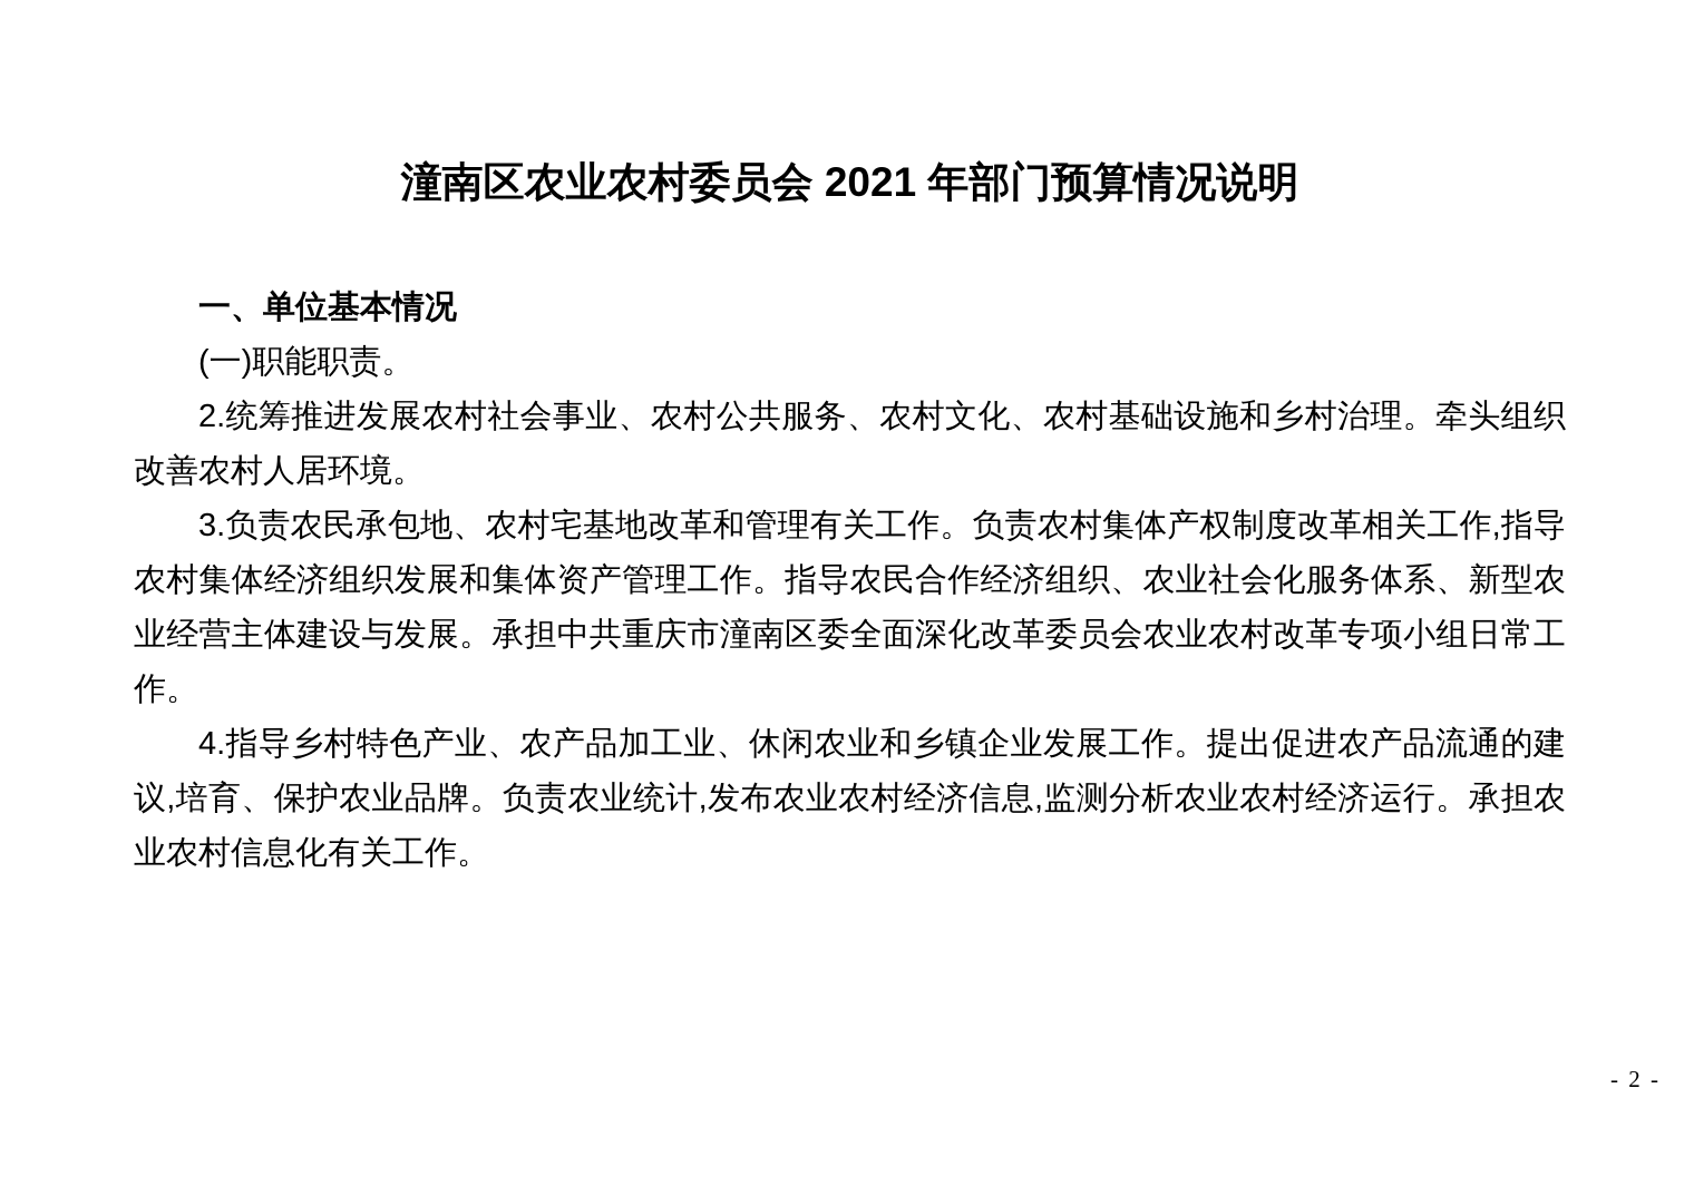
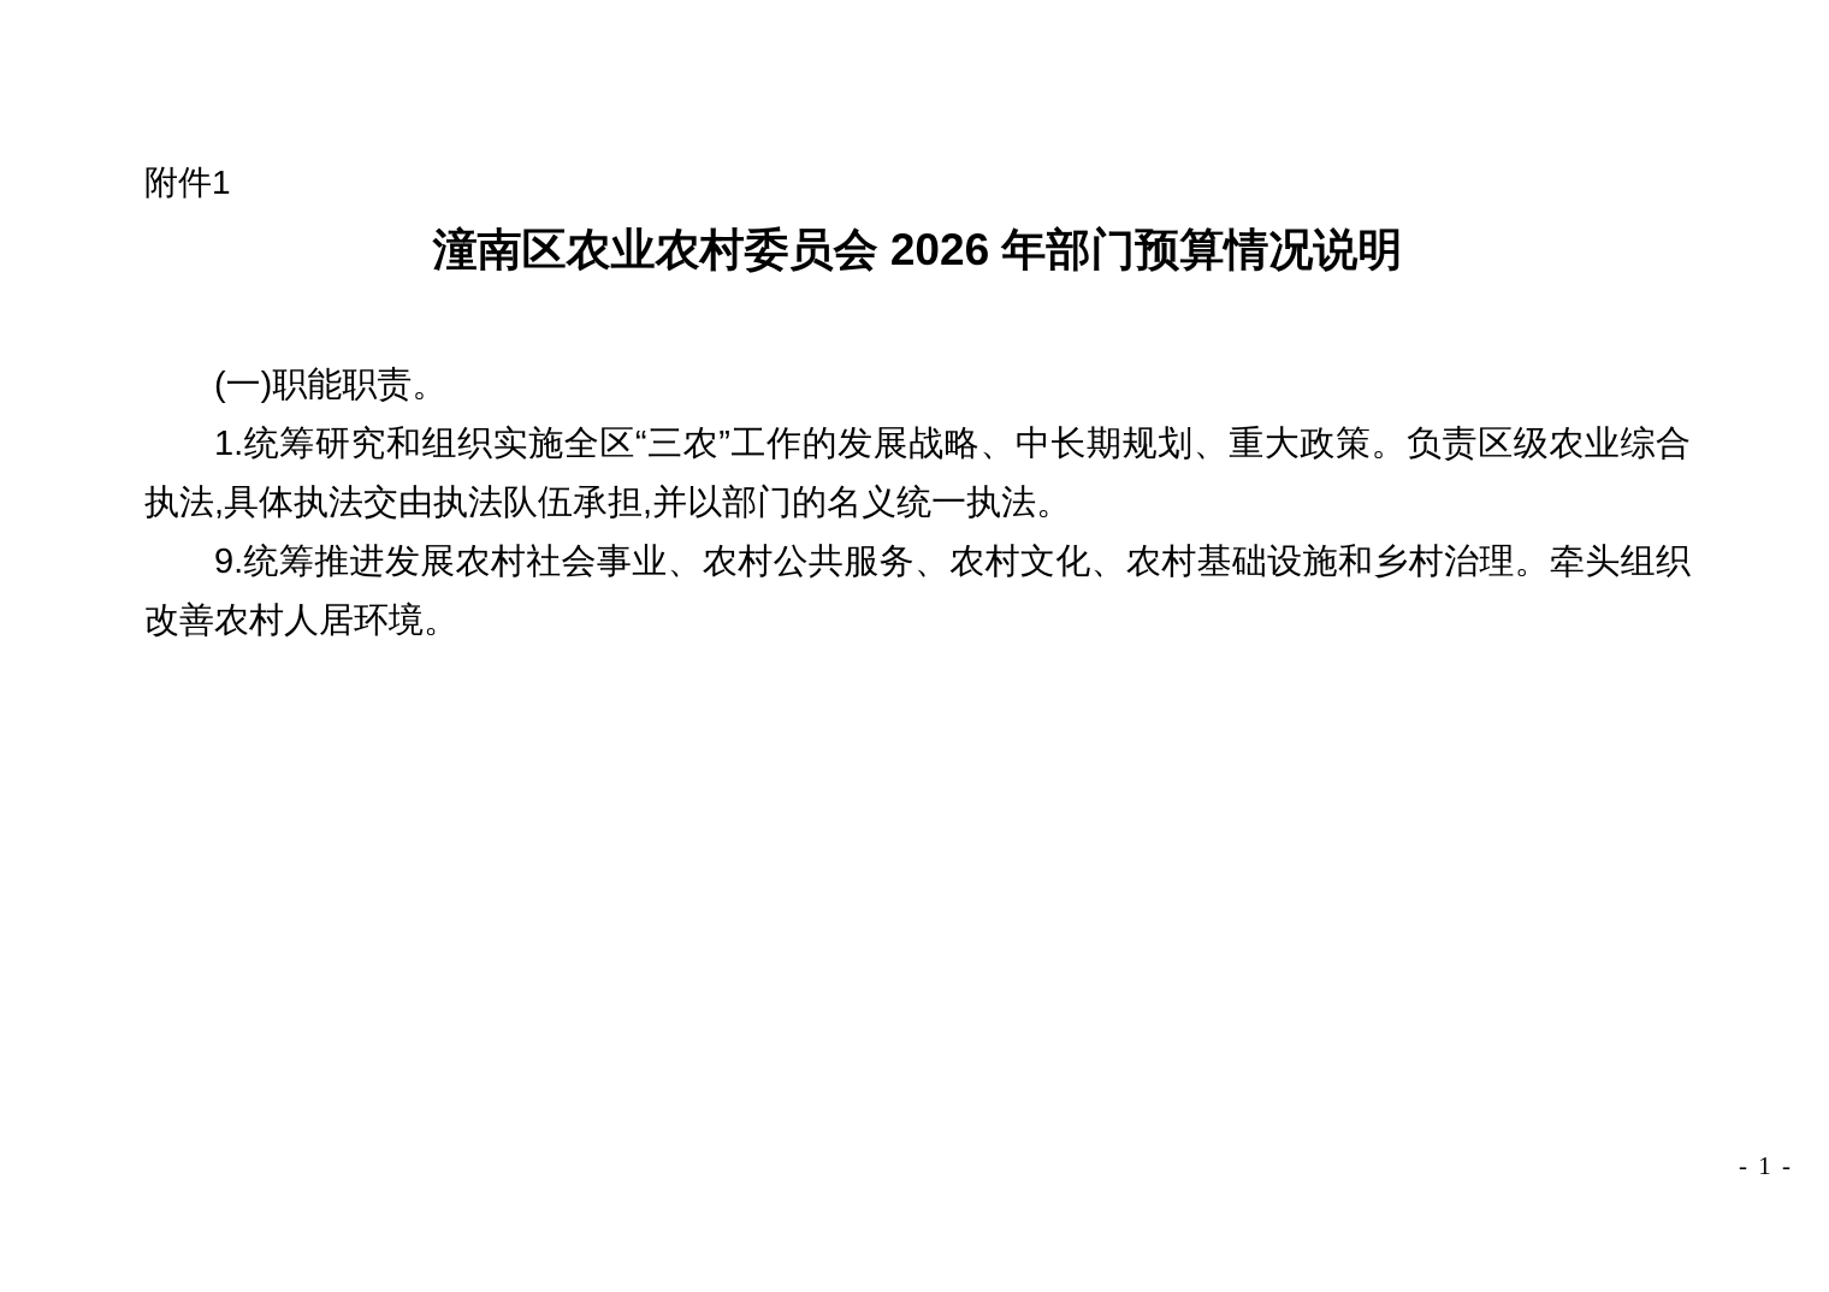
+ 附件1
- 潼南区农业农村委员会 2021 年部门预算情况说明
+ 潼南区农业农村委员会 2026 年部门预算情况说明
- 一、单位基本情况
  (一)职能职责。
+ 1.统筹研究和组织实施全区“三农”工作的发展战略、中长期规划、重大政策。负责区级农业综合执法,具体执法交由执法队伍承担,并以部门的名义统一执法。
- 2.统筹推进发展农村社会事业、农村公共服务、农村文化、农村基础设施和乡村治理。牵头组织改善农村人居环境。
+ 9.统筹推进发展农村社会事业、农村公共服务、农村文化、农村基础设施和乡村治理。牵头组织改善农村人居环境。
- 3.负责农民承包地、农村宅基地改革和管理有关工作。负责农村集体产权制度改革相关工作,指导农村集体经济组织发展和集体资产管理工作。指导农民合作经济组织、农业社会化服务体系、新型农业经营主体建设与发展。承担中共重庆市潼南区委全面深化改革委员会农业农村改革专项小组日常工作。
- 4.指导乡村特色产业、农产品加工业、休闲农业和乡镇企业发展工作。提出促进农产品流通的建议,培育、保护农业品牌。负责农业统计,发布农业农村经济信息,监测分析农业农村经济运行。承担农业农村信息化有关工作。
- - 2 -
+ - 1 -
